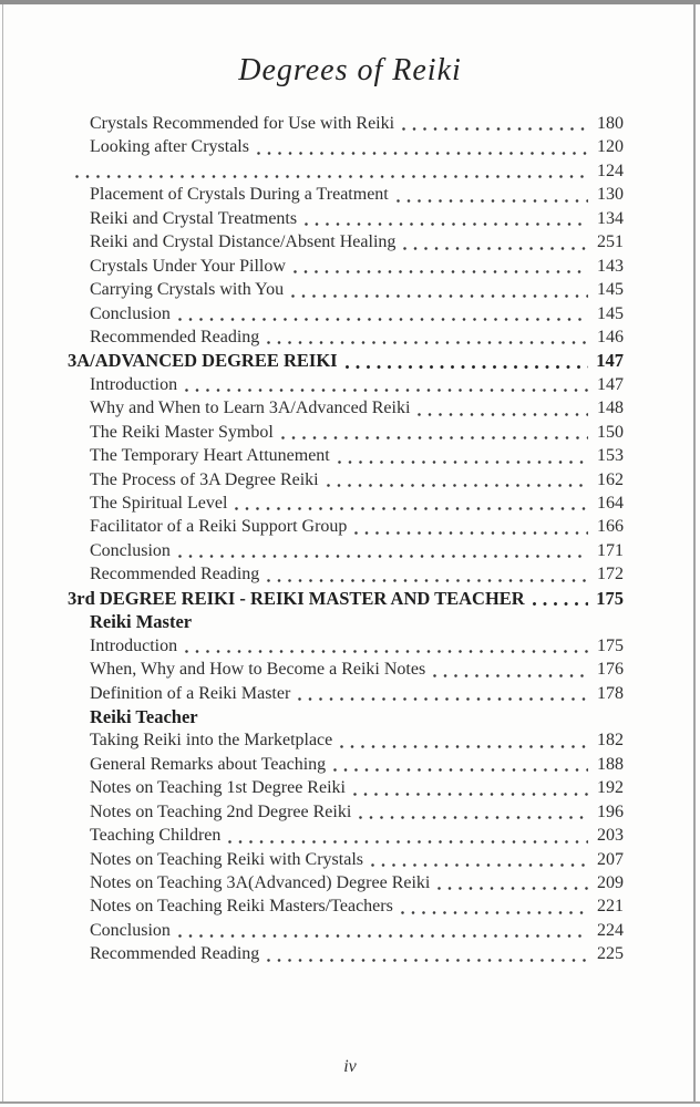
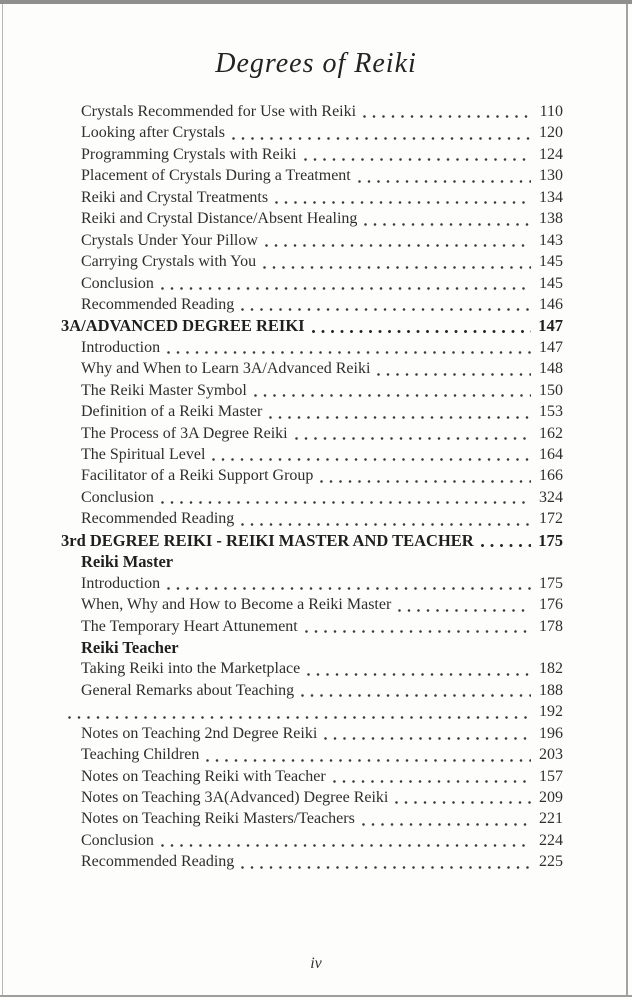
  Degrees of Reiki
  Crystals Recommended for Use with Reiki
- 180
+ 110
  Looking after Crystals
  120
+ Programming Crystals with Reiki
  124
  Placement of Crystals During a Treatment
  130
  Reiki and Crystal Treatments
  134
  Reiki and Crystal Distance/Absent Healing
- 251
+ 138
  Crystals Under Your Pillow
  143
  Carrying Crystals with You
  145
  Conclusion
  145
  Recommended Reading
  146
  3A/ADVANCED DEGREE REIKI
  147
  Introduction
  147
  Why and When to Learn 3A/Advanced Reiki
  148
  The Reiki Master Symbol
  150
- The Temporary Heart Attunement
+ Definition of a Reiki Master
  153
  The Process of 3A Degree Reiki
  162
  The Spiritual Level
  164
  Facilitator of a Reiki Support Group
  166
  Conclusion
- 171
+ 324
  Recommended Reading
  172
  3rd DEGREE REIKI - REIKI MASTER AND TEACHER
  175
  Reiki Master
  Introduction
  175
- When, Why and How to Become a Reiki Notes
+ When, Why and How to Become a Reiki Master
  176
- Definition of a Reiki Master
+ The Temporary Heart Attunement
  178
  Reiki Teacher
  Taking Reiki into the Marketplace
  182
  General Remarks about Teaching
  188
- Notes on Teaching 1st Degree Reiki
  192
  Notes on Teaching 2nd Degree Reiki
  196
  Teaching Children
  203
- Notes on Teaching Reiki with Crystals
+ Notes on Teaching Reiki with Teacher
- 207
+ 157
  Notes on Teaching 3A(Advanced) Degree Reiki
  209
  Notes on Teaching Reiki Masters/Teachers
  221
  Conclusion
  224
  Recommended Reading
  225
  iv
